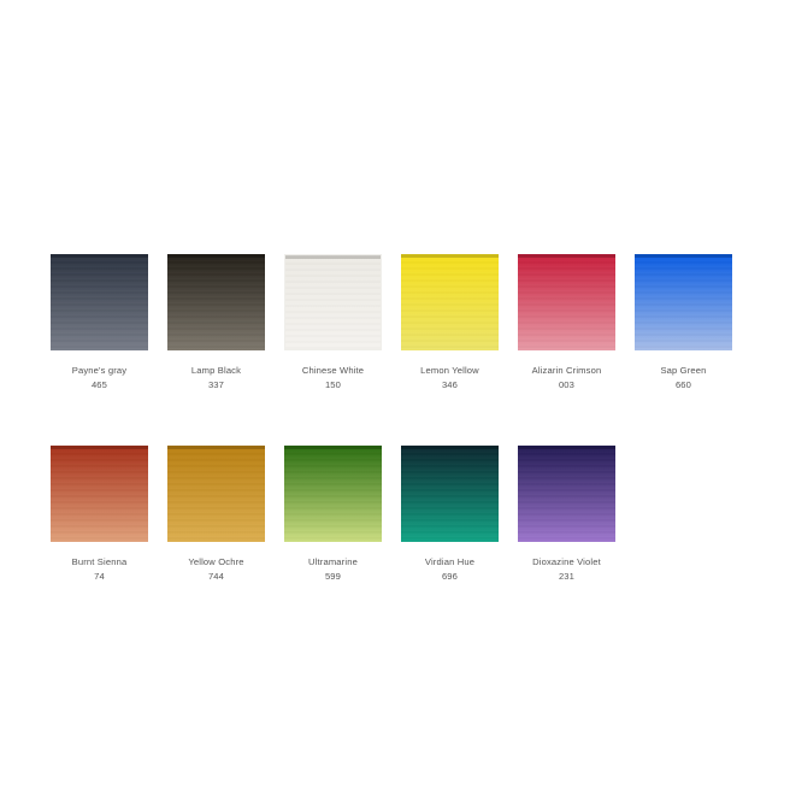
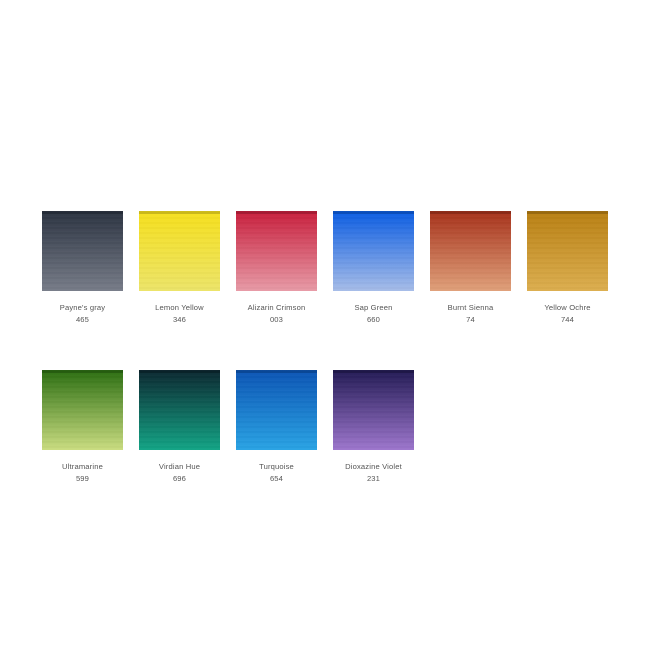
  Payne's gray
  465
- Lamp Black
- 337
- Chinese White
- 150
  Lemon Yellow
  346
  Alizarin Crimson
  003
  Sap Green
  660
  Burnt Sienna
  74
  Yellow Ochre
  744
  Ultramarine
  599
  Virdian Hue
  696
+ Turquoise
+ 654
  Dioxazine Violet
  231
